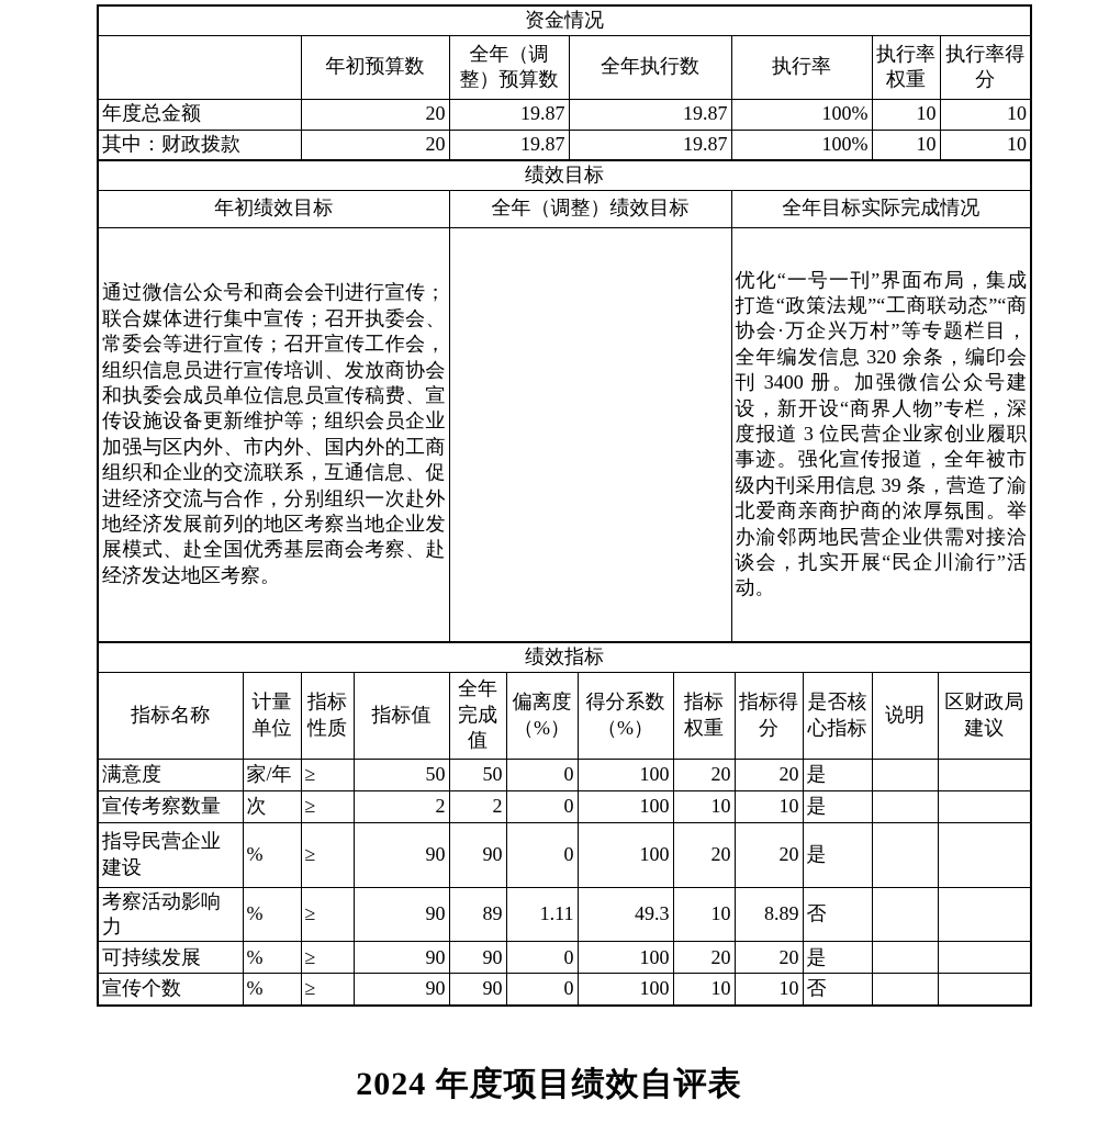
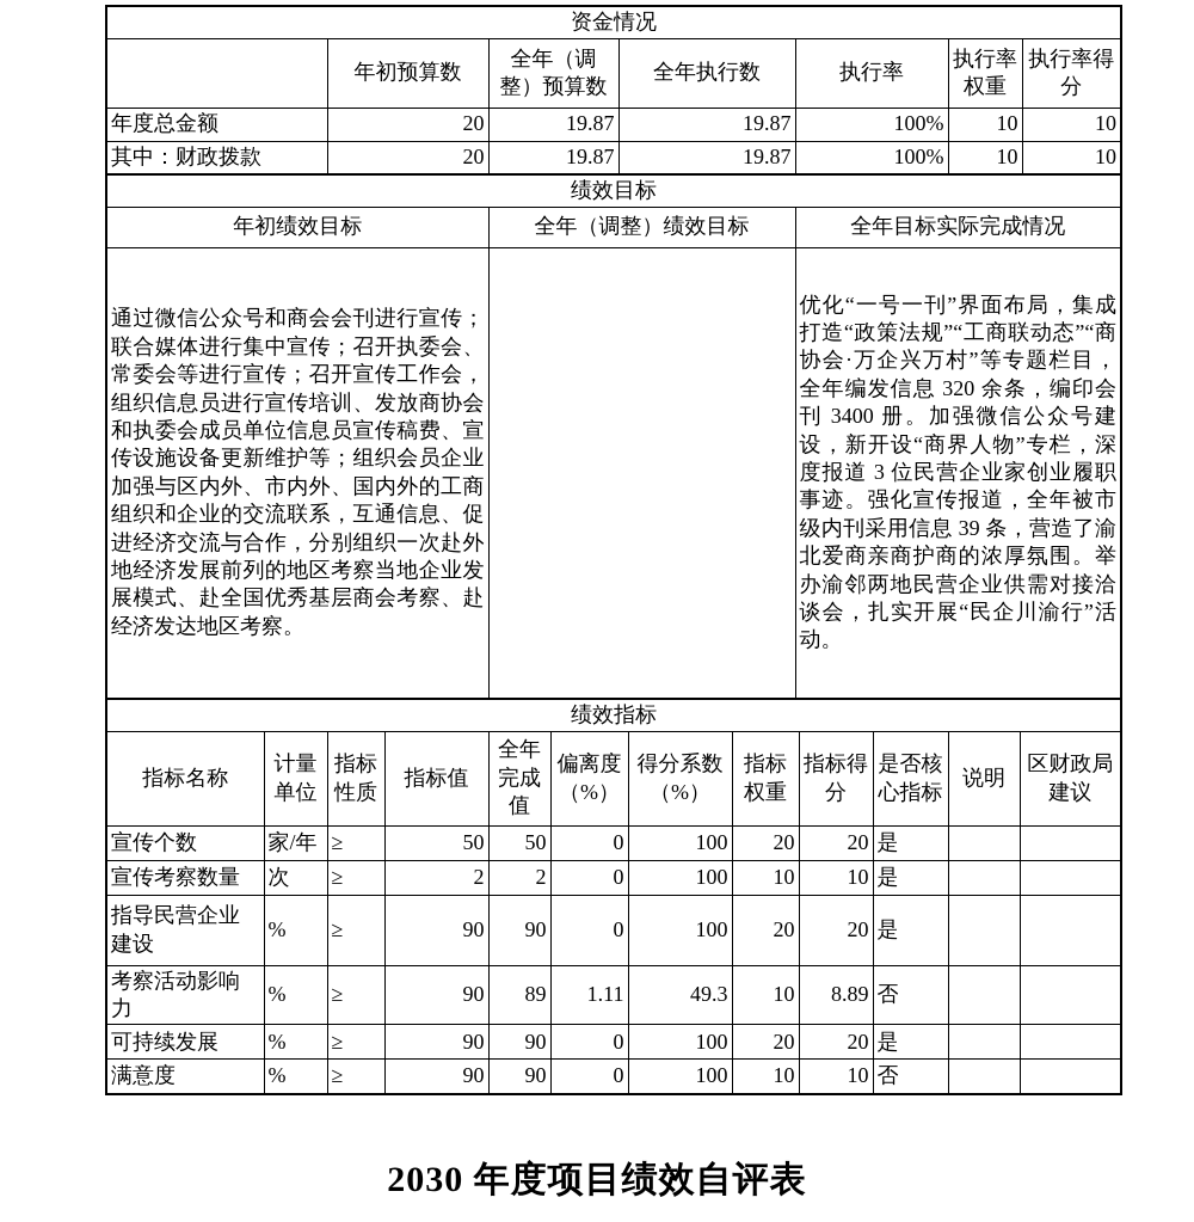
  资金情况
  	年初预算数	全年（调整）预算数	全年执行数	执行率	执行率权重	执行率得分
  年度总金额	20	19.87	19.87	100%	10	10
  其中：财政拨款	20	19.87	19.87	100%	10	10
  绩效目标
  年初绩效目标	全年（调整）绩效目标	全年目标实际完成情况
  通过微信公众号和商会会刊进行宣传；联合媒体进行集中宣传；召开执委会、常委会等进行宣传；召开宣传工作会，组织信息员进行宣传培训、发放商协会和执委会成员单位信息员宣传稿费、宣传设施设备更新维护等；组织会员企业加强与区内外、市内外、国内外的工商组织和企业的交流联系，互通信息、促进经济交流与合作，分别组织一次赴外地经济发展前列的地区考察当地企业发展模式、赴全国优秀基层商会考察、赴经济发达地区考察。		优化“一号一刊”界面布局，集成打造“政策法规”“工商联动态”“商协会·万企兴万村”等专题栏目，全年编发信息 320 余条，编印会刊 3400 册。加强微信公众号建设，新开设“商界人物”专栏，深度报道 3 位民营企业家创业履职事迹。强化宣传报道，全年被市级内刊采用信息 39 条，营造了渝北爱商亲商护商的浓厚氛围。举办渝邻两地民营企业供需对接洽谈会，扎实开展“民企川渝行”活动。
  绩效指标
  指标名称	计量单位	指标性质	指标值	全年完成值	偏离度（%）	得分系数（%）	指标权重	指标得分	是否核心指标	说明	区财政局建议
- 满意度	家/年	≥	50	50	0	100	20	20	是
+ 宣传个数	家/年	≥	50	50	0	100	20	20	是
  宣传考察数量	次	≥	2	2	0	100	10	10	是
  指导民营企业建设	%	≥	90	90	0	100	20	20	是
  考察活动影响力	%	≥	90	89	1.11	49.3	10	8.89	否
  可持续发展	%	≥	90	90	0	100	20	20	是
- 宣传个数	%	≥	90	90	0	100	10	10	否
+ 满意度	%	≥	90	90	0	100	10	10	否
- 2024 年度项目绩效自评表
+ 2030 年度项目绩效自评表
